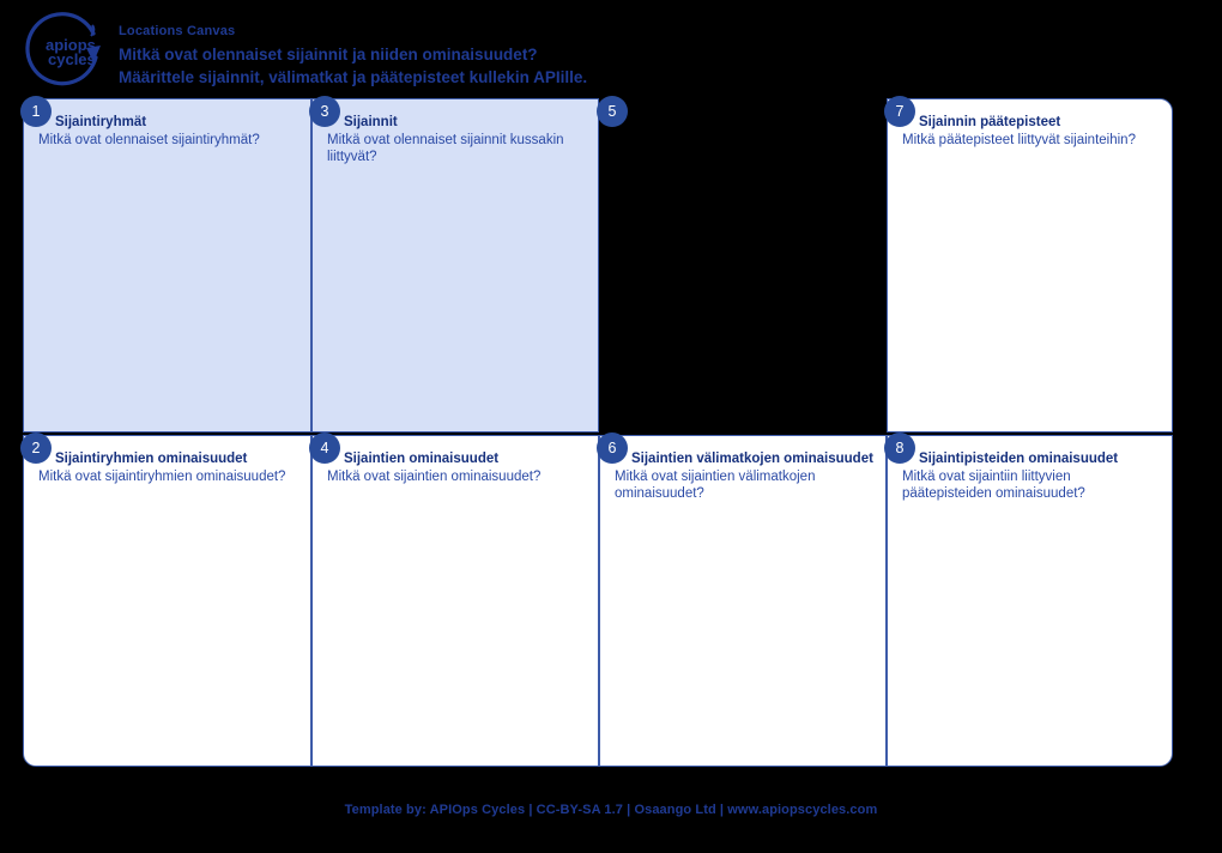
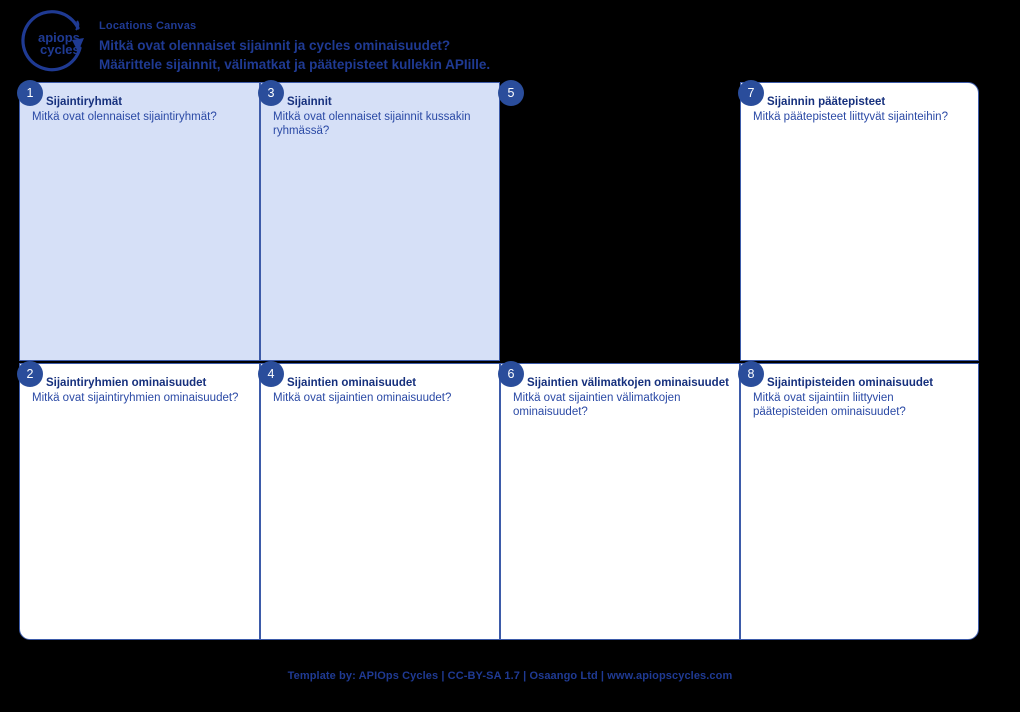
  apiops
  cycles
  Locations Canvas
- Mitkä ovat olennaiset sijainnit ja niiden ominaisuudet?
+ Mitkä ovat olennaiset sijainnit ja cycles ominaisuudet?
  Määrittele sijainnit, välimatkat ja päätepisteet kullekin APIille.
  Sijaintiryhmät
  Mitkä ovat olennaiset sijaintiryhmät?
  1
  Sijainnit
- Mitkä ovat olennaiset sijainnit kussakin liittyvät?
+ Mitkä ovat olennaiset sijainnit kussakin ryhmässä?
  3
  5
  Sijainnin päätepisteet
  Mitkä päätepisteet liittyvät sijainteihin?
  7
  Sijaintiryhmien ominaisuudet
  Mitkä ovat sijaintiryhmien ominaisuudet?
  2
  Sijaintien ominaisuudet
  Mitkä ovat sijaintien ominaisuudet?
  4
  Sijaintien välimatkojen ominaisuudet
  Mitkä ovat sijaintien välimatkojen ominaisuudet?
  6
  Sijaintipisteiden ominaisuudet
  Mitkä ovat sijaintiin liittyvien päätepisteiden ominaisuudet?
  8
  Template by: APIOps Cycles | CC-BY-SA 1.7 | Osaango Ltd | www.apiopscycles.com
